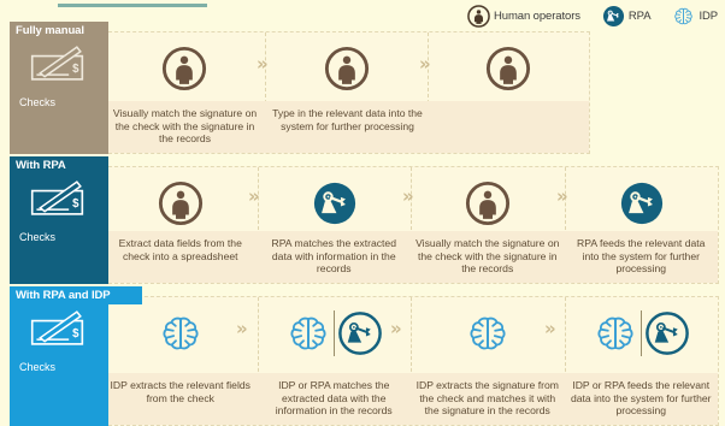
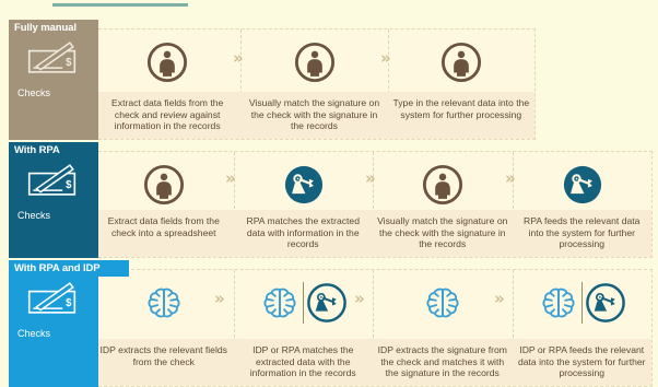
- Human operators
- RPA
- IDP
  Fully manual
  $
  Checks
+ Extract data fields from the check and review against information in the records
  Visually match the signature on the check with the signature in the records
  Type in the relevant data into the system for further processing
  »
  »
  With RPA
  $
  Checks
  Extract data fields from the check into a spreadsheet
  RPA matches the extracted data with information in the records
  Visually match the signature on the check with the signature in the records
  RPA feeds the relevant data into the system for further processing
  »
  »
  »
  With RPA and IDP
  $
  Checks
  IDP extracts the relevant fields from the check
  IDP or RPA matches the extracted data with the information in the records
  IDP extracts the signature from the check and matches it with the signature in the records
  IDP or RPA feeds the relevant data into the system for further processing
  »
  »
  »
